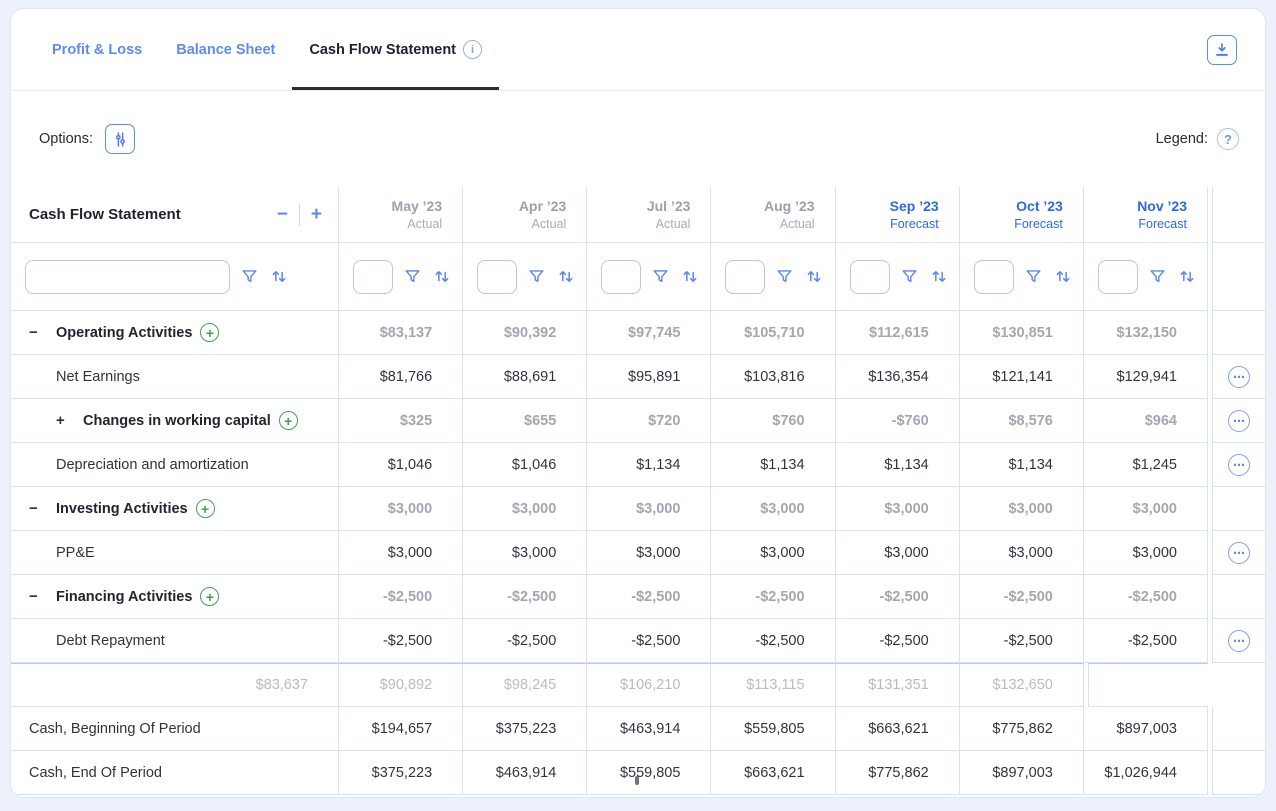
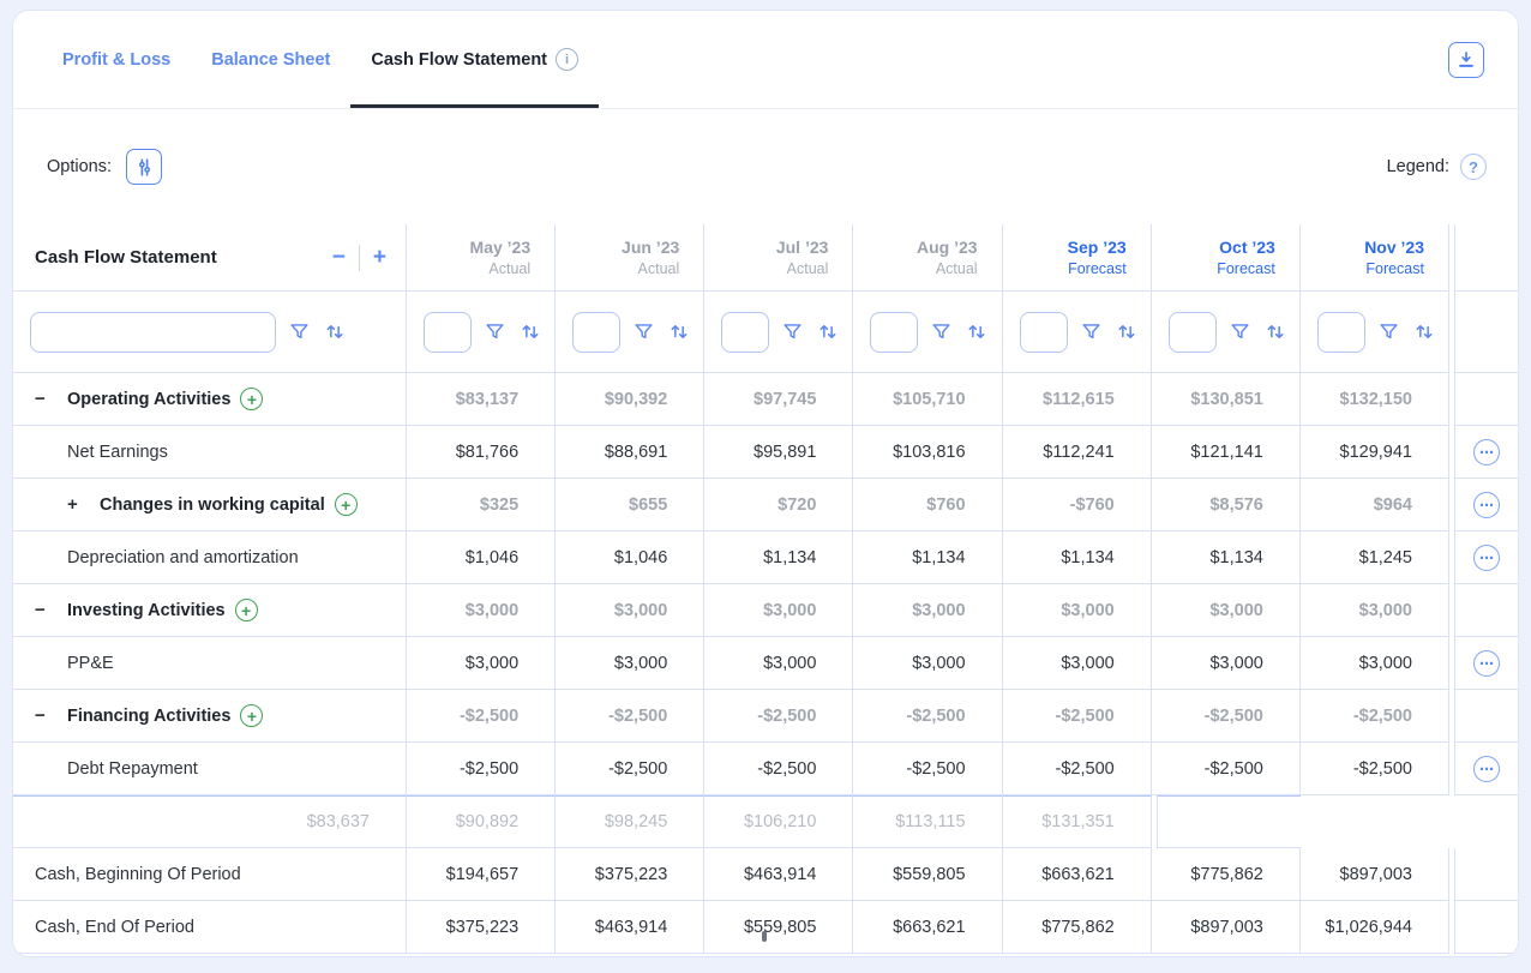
  Profit & Loss
  Balance Sheet
  Cash Flow Statement
  i
  Options:
  Legend:
  ?
  Cash Flow Statement
  −
  +
  May ’23
  Actual
- Apr ’23
+ Jun ’23
  Actual
  Jul ’23
  Actual
  Aug ’23
  Actual
  Sep ’23
  Forecast
  Oct ’23
  Forecast
  Nov ’23
  Forecast
  −
  Operating Activities
  +
  $83,137
  $90,392
  $97,745
  $105,710
  $112,615
  $130,851
  $132,150
  Net Earnings
  $81,766
  $88,691
  $95,891
  $103,816
- $136,354
+ $112,241
  $121,141
  $129,941
  ⋯
  +
  Changes in working capital
  +
  $325
  $655
  $720
  $760
  -$760
  $8,576
  $964
  ⋯
  Depreciation and amortization
  $1,046
  $1,046
  $1,134
  $1,134
  $1,134
  $1,134
  $1,245
  ⋯
  −
  Investing Activities
  +
  $3,000
  $3,000
  $3,000
  $3,000
  $3,000
  $3,000
  $3,000
  PP&E
  $3,000
  $3,000
  $3,000
  $3,000
  $3,000
  $3,000
  $3,000
  ⋯
  −
  Financing Activities
  +
  -$2,500
  -$2,500
  -$2,500
  -$2,500
  -$2,500
  -$2,500
  -$2,500
  Debt Repayment
  -$2,500
  -$2,500
  -$2,500
  -$2,500
  -$2,500
  -$2,500
  -$2,500
  ⋯
  $83,637
  $90,892
  $98,245
  $106,210
  $113,115
  $131,351
- $132,650
  Cash, Beginning Of Period
  $194,657
  $375,223
  $463,914
  $559,805
  $663,621
  $775,862
  $897,003
  Cash, End Of Period
  $375,223
  $463,914
  $559,805
  $663,621
  $775,862
  $897,003
  $1,026,944
